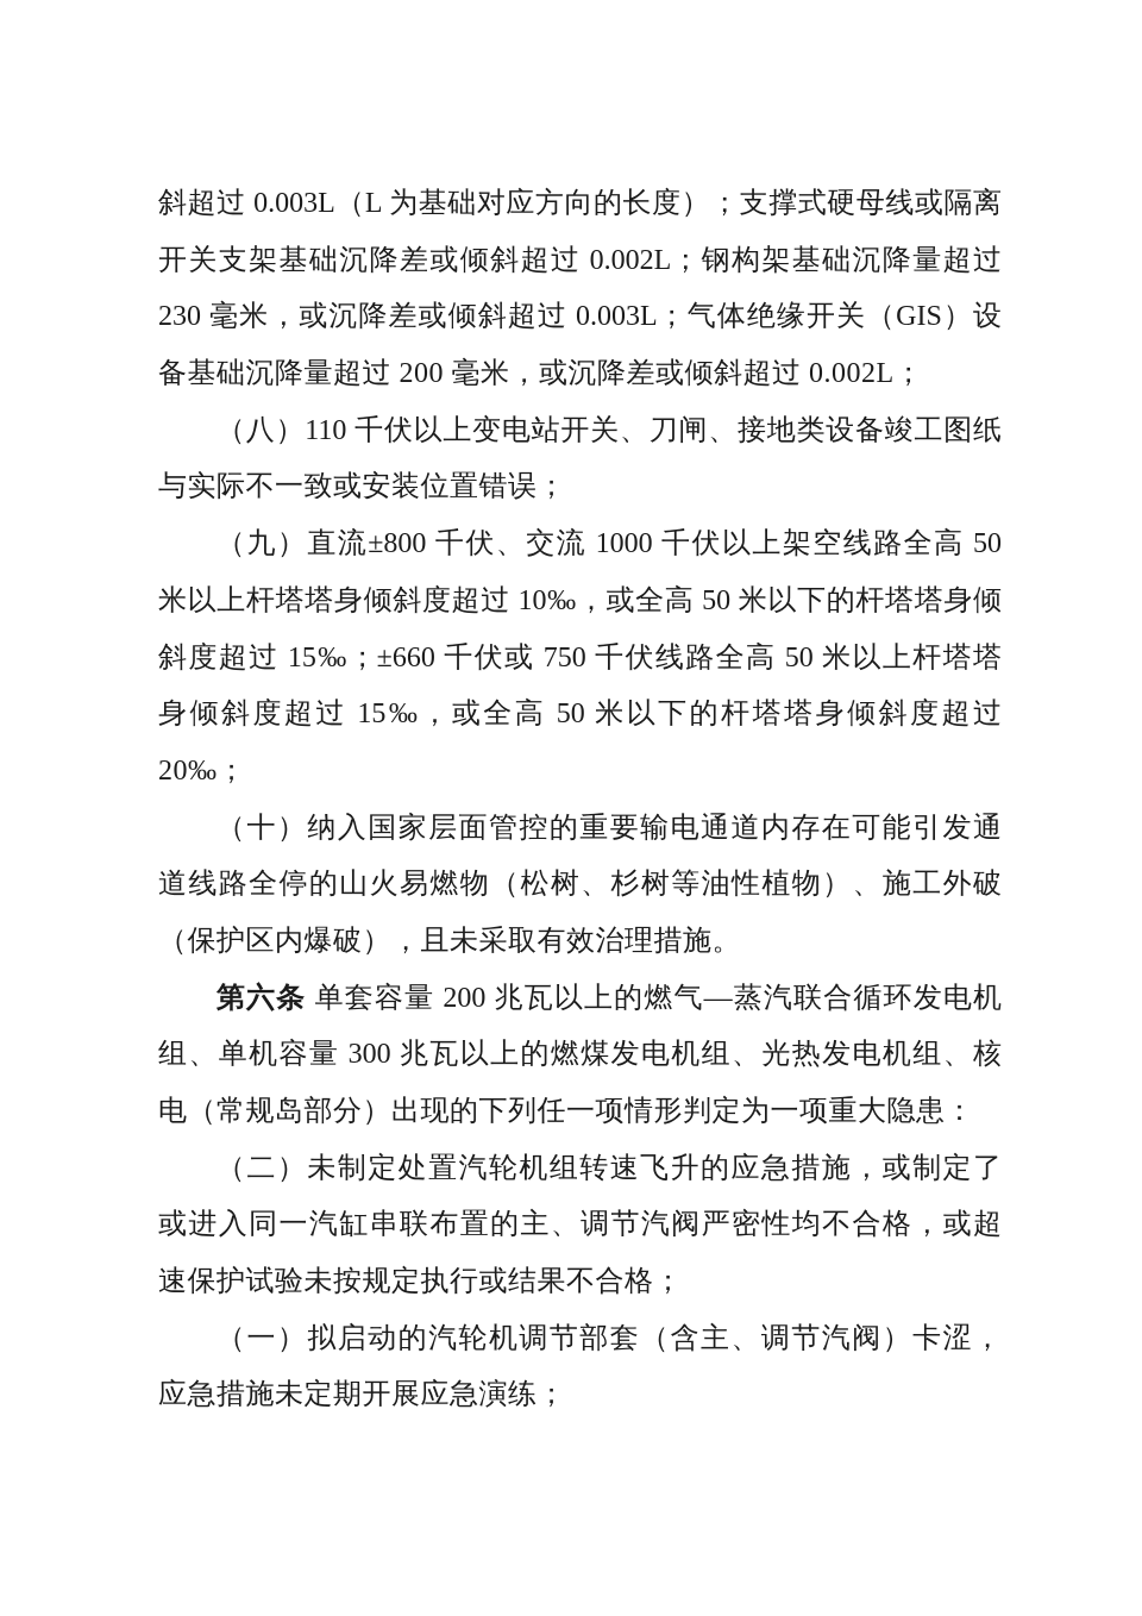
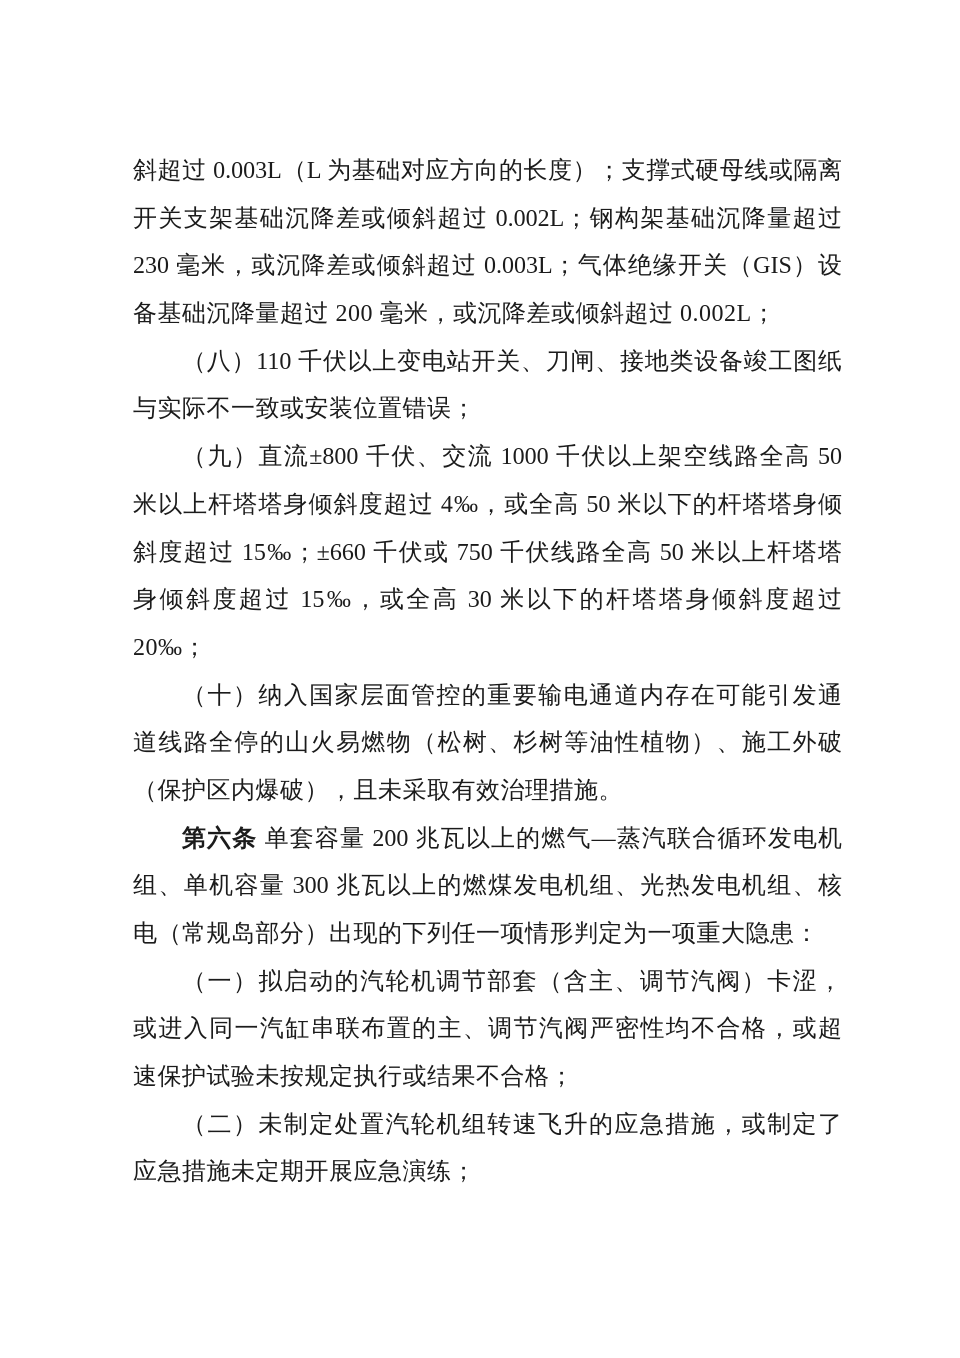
  斜超过 0.003L（L 为基础对应方向的长度）；支撑式硬母线或隔离
  开关支架基础沉降差或倾斜超过 0.002L；钢构架基础沉降量超过
  230 毫米，或沉降差或倾斜超过 0.003L；气体绝缘开关（GIS）设
  备基础沉降量超过 200 毫米，或沉降差或倾斜超过 0.002L；
  （八）110 千伏以上变电站开关、刀闸、接地类设备竣工图纸
  与实际不一致或安装位置错误；
  （九）直流±800 千伏、交流 1000 千伏以上架空线路全高 50
- 米以上杆塔塔身倾斜度超过 10‰，或全高 50 米以下的杆塔塔身倾
+ 米以上杆塔塔身倾斜度超过 4‰，或全高 50 米以下的杆塔塔身倾
  斜度超过 15‰；±660 千伏或 750 千伏线路全高 50 米以上杆塔塔
- 身倾斜度超过 15‰，或全高 50 米以下的杆塔塔身倾斜度超过
+ 身倾斜度超过 15‰，或全高 30 米以下的杆塔塔身倾斜度超过
  20‰；
  （十）纳入国家层面管控的重要输电通道内存在可能引发通
  道线路全停的山火易燃物（松树、杉树等油性植物）、施工外破
  （保护区内爆破），且未采取有效治理措施。
  第六条 单套容量 200 兆瓦以上的燃气—蒸汽联合循环发电机
  组、单机容量 300 兆瓦以上的燃煤发电机组、光热发电机组、核
  电（常规岛部分）出现的下列任一项情形判定为一项重大隐患：
- （二）未制定处置汽轮机组转速飞升的应急措施，或制定了
+ （一）拟启动的汽轮机调节部套（含主、调节汽阀）卡涩，
  或进入同一汽缸串联布置的主、调节汽阀严密性均不合格，或超
  速保护试验未按规定执行或结果不合格；
- （一）拟启动的汽轮机调节部套（含主、调节汽阀）卡涩，
+ （二）未制定处置汽轮机组转速飞升的应急措施，或制定了
  应急措施未定期开展应急演练；
